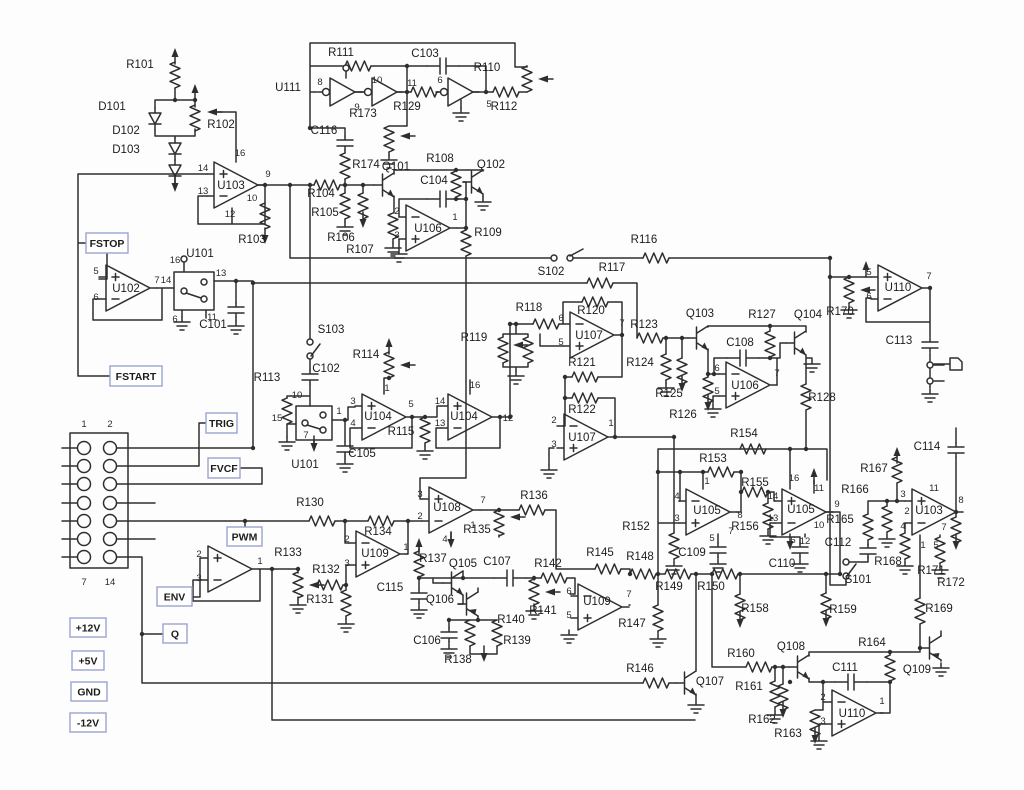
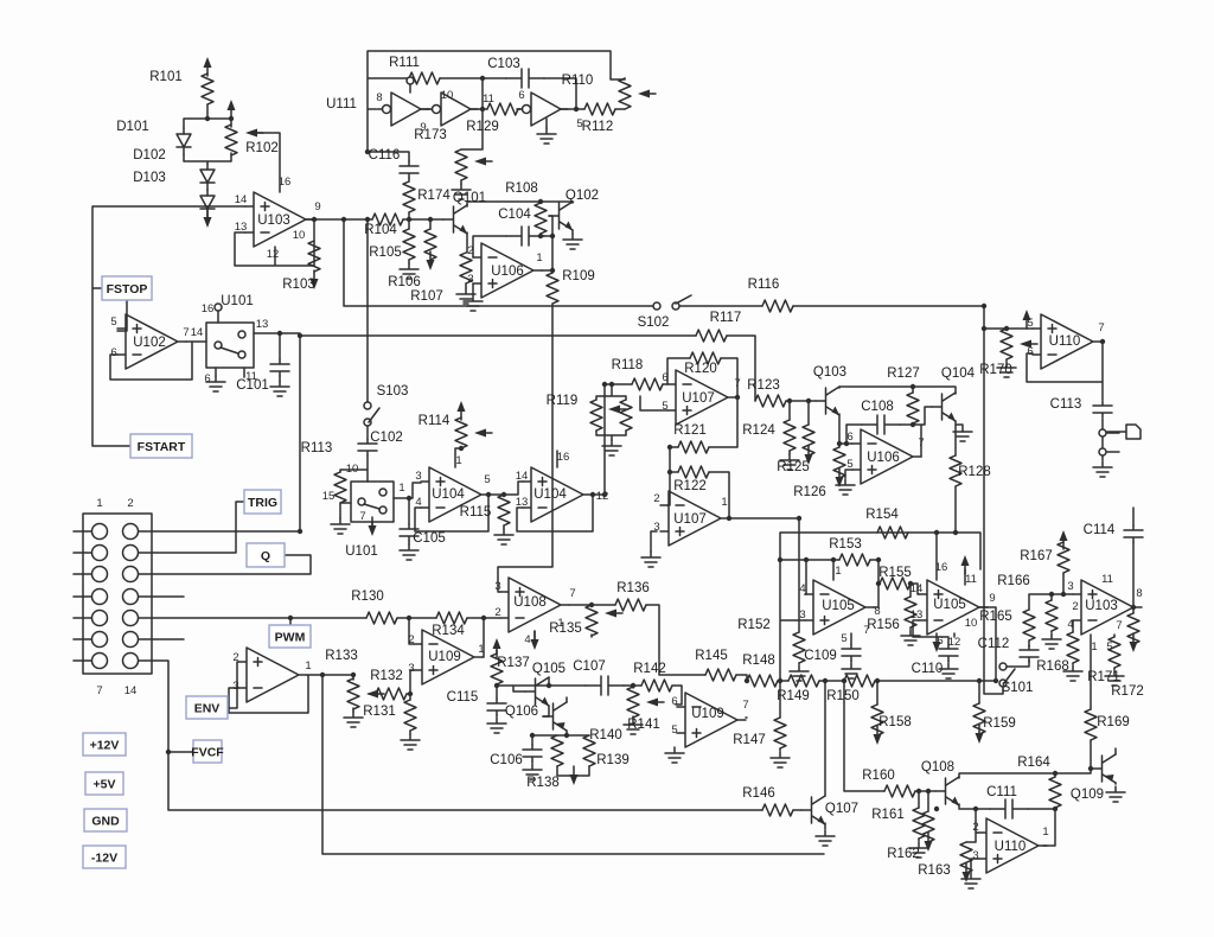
  R101
  D101
  R102
  D102
  D103
  U103
  R103
  U111
  R111
  C103
  R110
  R129
  R112
  R173
  C116
  R174
  R104
  R105
  R106
  R107
  Q101
  C104
  U106
  R108
  Q102
  R109
  S102
  R116
  R117
  U102
  U101
  C101
  S103
  C102
  R113
  U101
  C105
  U104
  R114
  R115
  U104
  R118
  R119
  R120
  U107
  R121
  R122
  U107
  R123
  R124
  R125
  R126
  Q103
  C108
  U106
  R127
  Q104
  R128
  R154
  R153
  R155
  U105
  R156
  C109
  U105
  C110
  R152
  R130
  R134
  U109
  R133
  R132
  R131
  U108
  R135
  R136
  R137
  C115
  Q105
  Q106
  C107
  R140
  R139
  C106
  R138
  R142
  R141
  U109
  R145
  R148
  R147
  R149
  R150
  R158
  R159
  R146
  Q107
  R160
  R161
  R162
  R163
  Q108
  C111
  R164
  Q109
  U110
  R169
  R170
  U110
  C113
  R165
  C112
  S101
  R166
  R167
  C114
  U103
  R168
  R171
  R172
  16
  14
  13
  12
  9
  10
  5
  6
  7
  16
  14
  13
  6
  11
  8
  9
  10
  11
  6
  5
  2
  3
  1
  10
  15
  1
  7
  3
  1
  4
  5
  14
  13
  16
  12
  6
  5
  7
  2
  3
  1
  6
  5
  7
  4
  3
  1
  8
  7
  5
  14
  13
  16
  11
  9
  10
  6
  12
  3
  2
  7
  1
  4
  2
  3
  1
  6
  5
  7
  5
  6
  7
  2
  3
  1
  3
  2
  4
  11
  8
  7
  1
  5
  2
  3
  1
  1
  2
  7
  14
  FSTOP
  FSTART
  TRIG
- FVCF
+ Q
  PWM
  ENV
- Q
+ FVCF
  +12V
  +5V
  GND
  -12V
